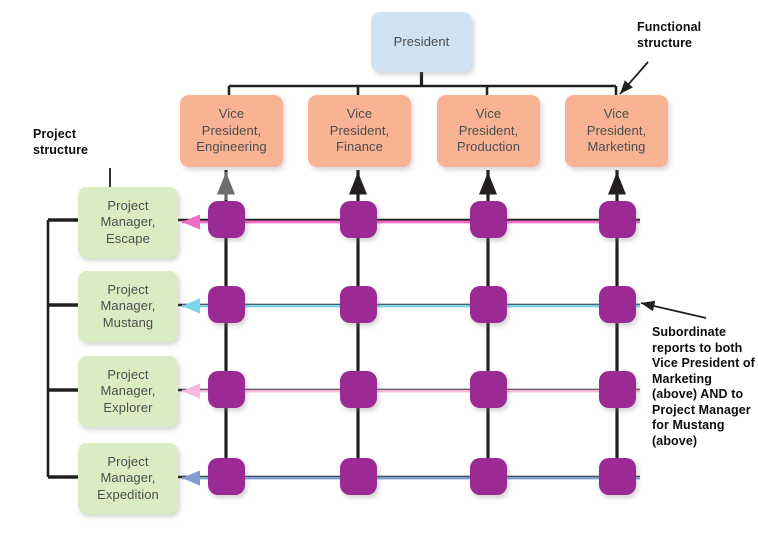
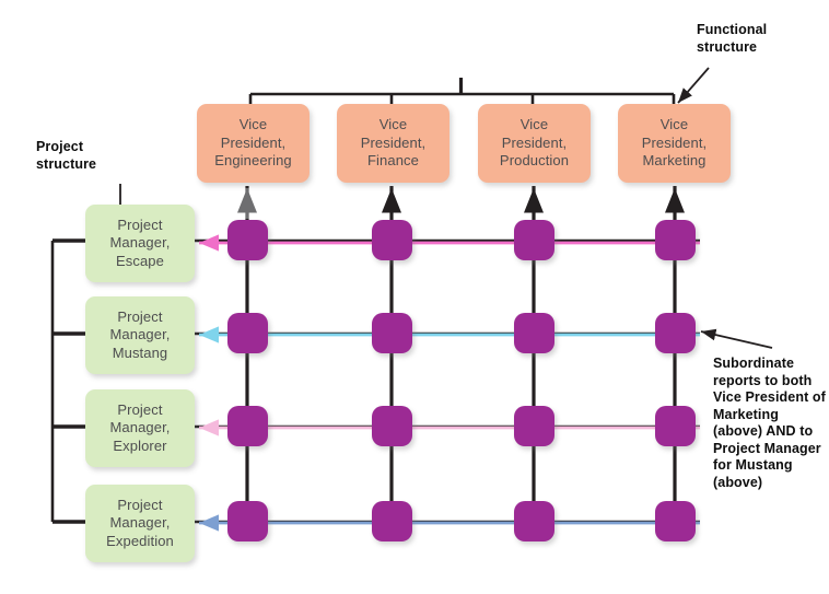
- President
  Vice
  President,
  Engineering
  Vice
  President,
  Finance
  Vice
  President,
  Production
  Vice
  President,
  Marketing
  Project
  Manager,
  Escape
  Project
  Manager,
  Mustang
  Project
  Manager,
  Explorer
  Project
  Manager,
  Expedition
  Functional
  structure
  Project
  structure
  Subordinate reports to both Vice President of Marketing (above) AND to Project Manager for Mustang (above)
